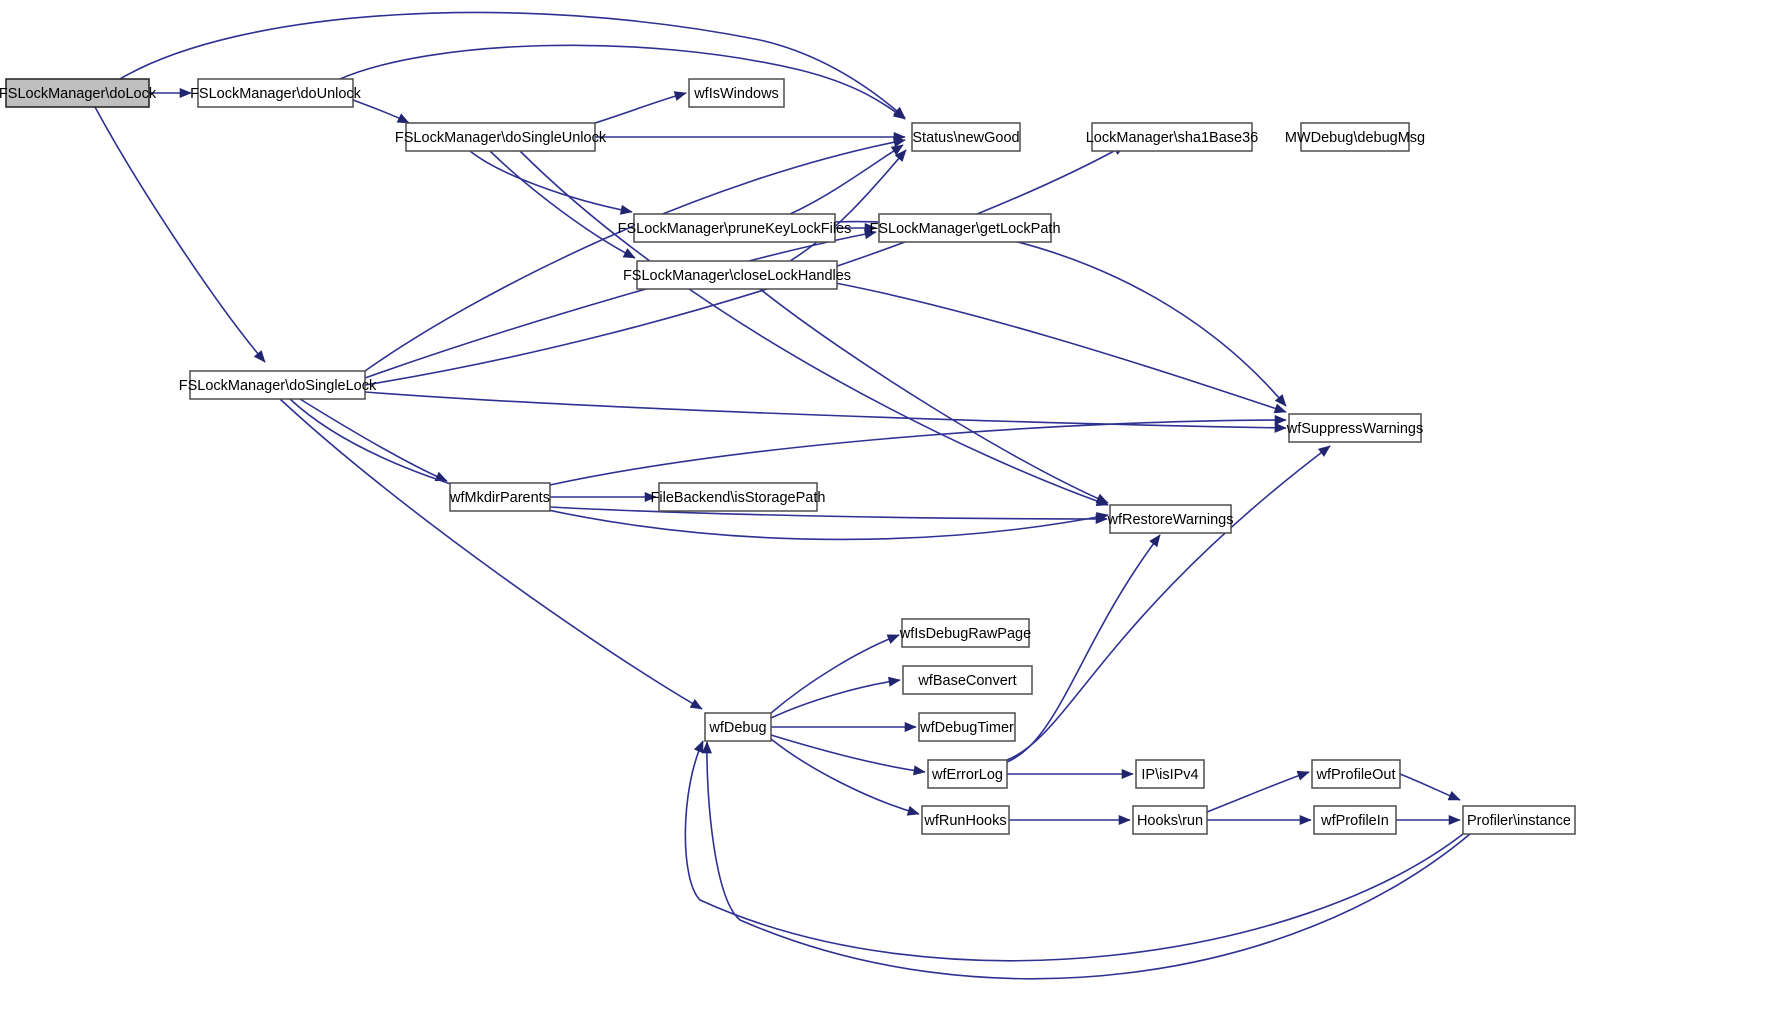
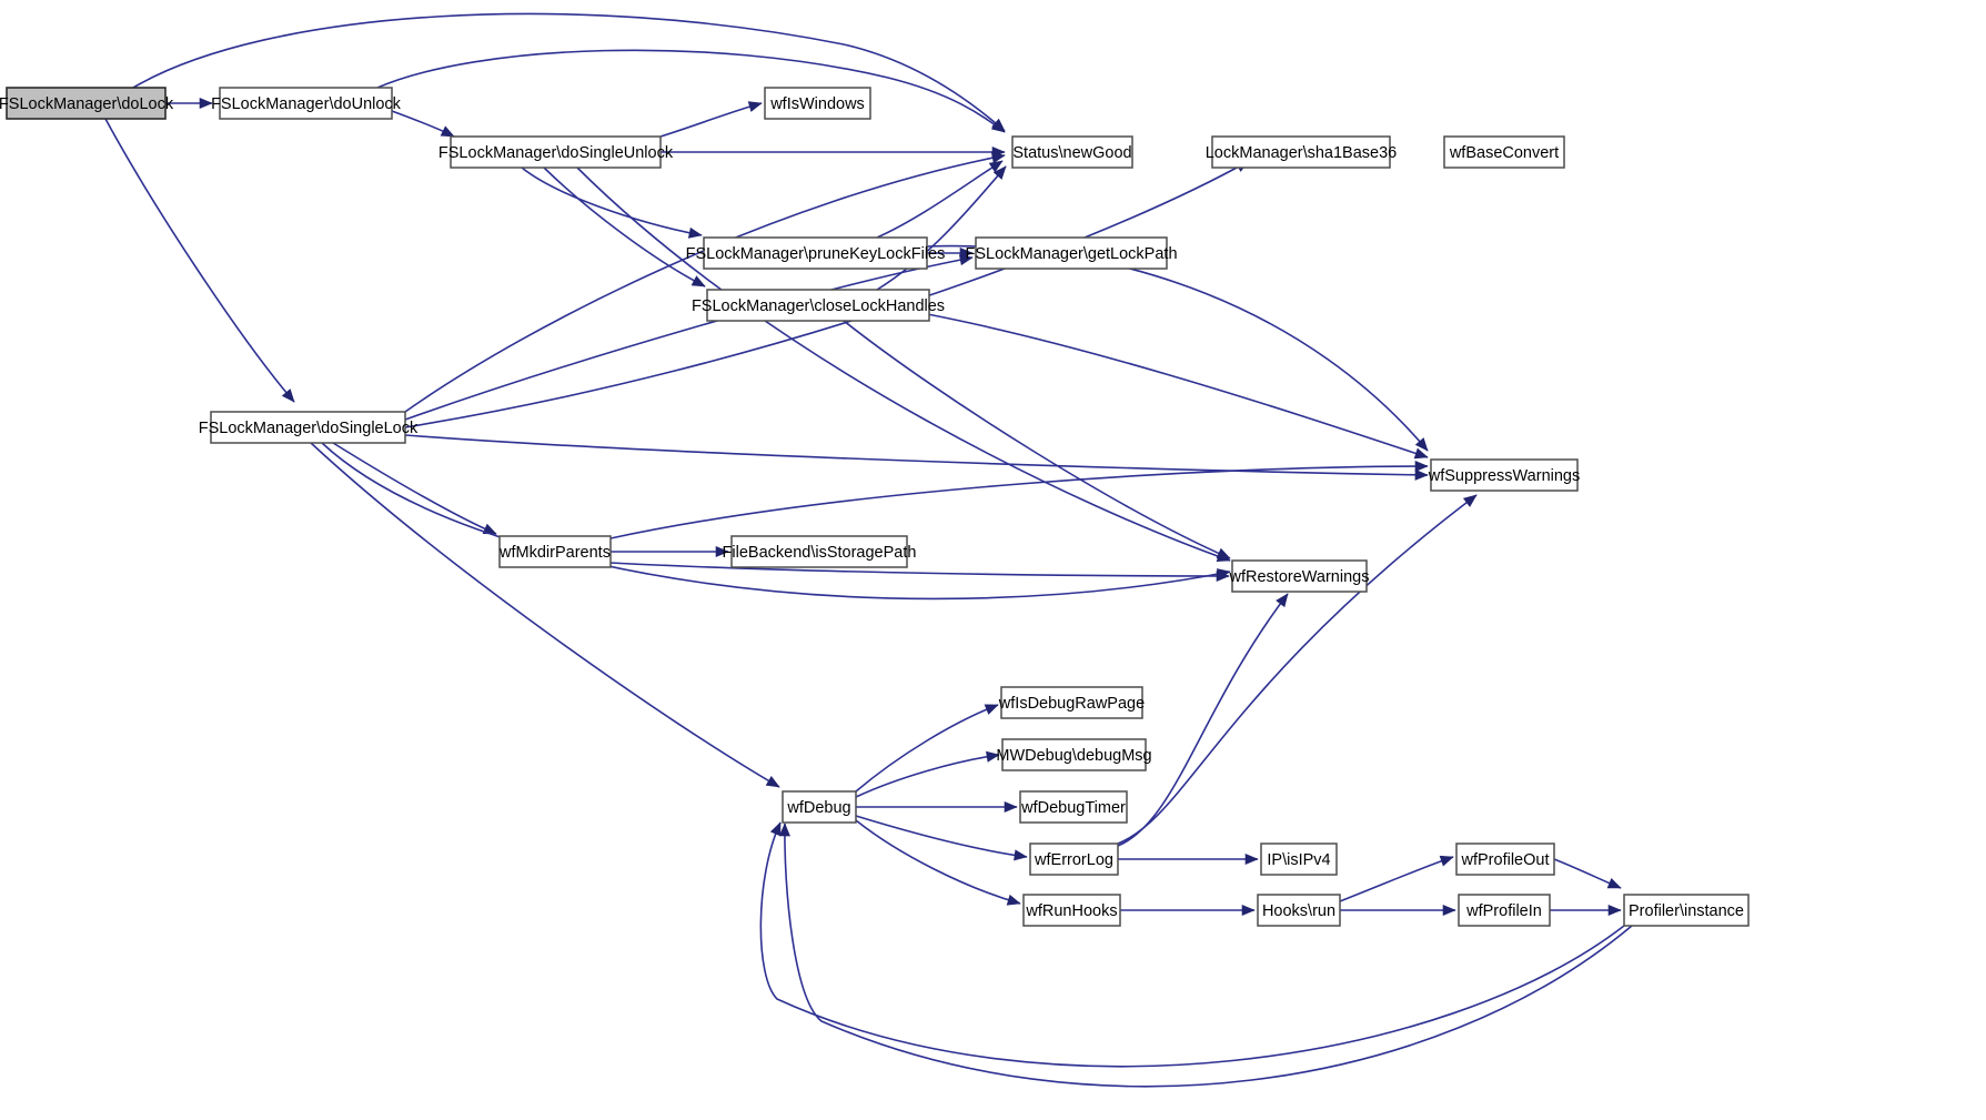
  FSLockManager\doLock
  FSLockManager\doUnlock
  wfIsWindows
  FSLockManager\doSingleUnlock
  Status\newGood
  LockManager\sha1Base36
- MWDebug\debugMsg
+ wfBaseConvert
  FSLockManager\pruneKeyLockFiles
  FSLockManager\getLockPath
  FSLockManager\closeLockHandles
  FSLockManager\doSingleLock
  wfSuppressWarnings
  wfMkdirParents
  FileBackend\isStoragePath
  wfRestoreWarnings
  wfIsDebugRawPage
- wfBaseConvert
+ MWDebug\debugMsg
  wfDebug
  wfDebugTimer
  wfErrorLog
  IP\isIPv4
  wfProfileOut
  wfRunHooks
  Hooks\run
  wfProfileIn
  Profiler\instance
